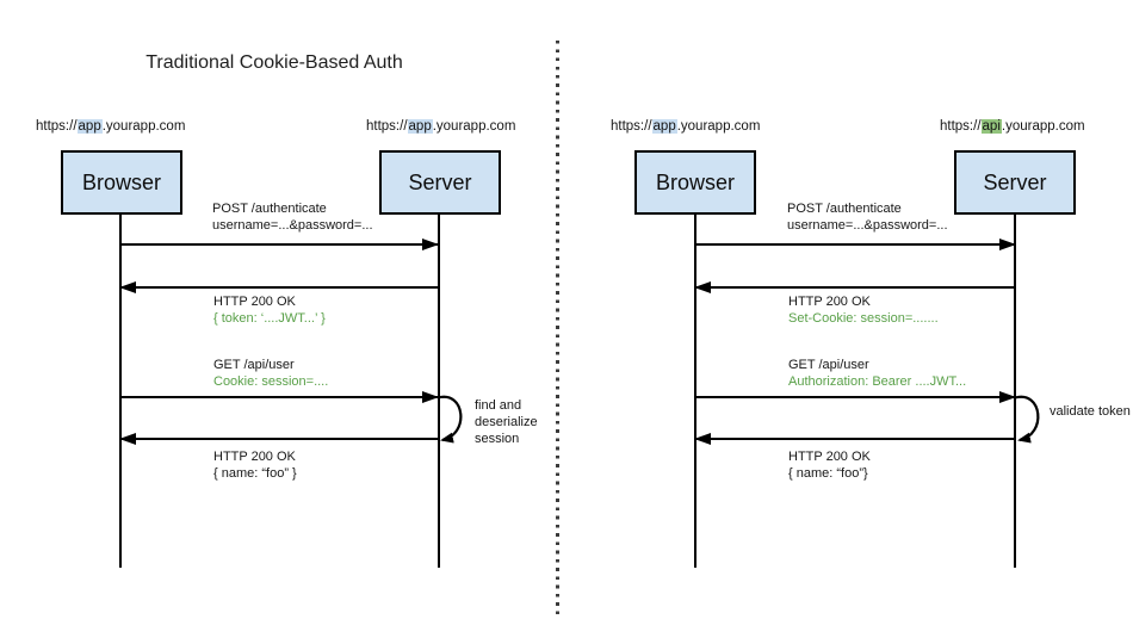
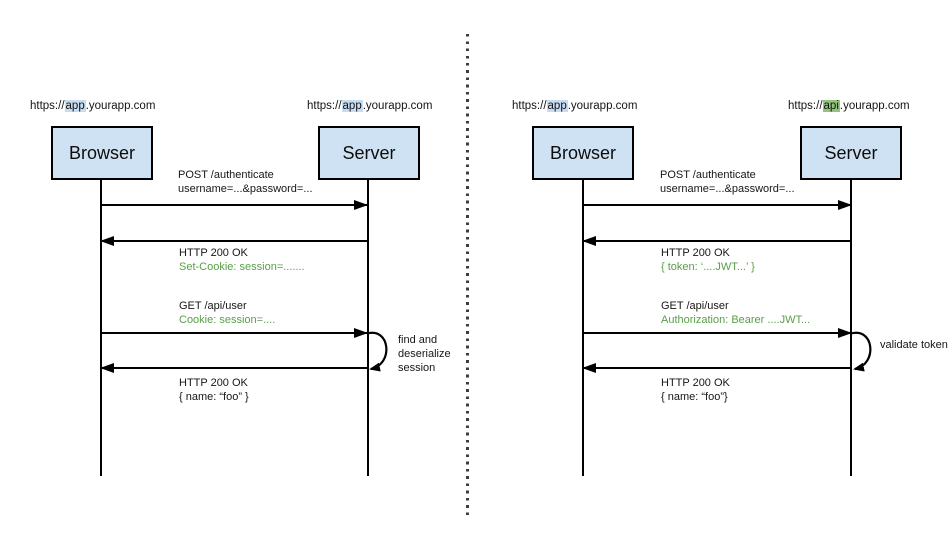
- Traditional Cookie-Based Auth
  https://app.yourapp.com
  https://app.yourapp.com
  Browser
  Server
  POST /authenticate
  username=...&password=...
  HTTP 200 OK
- { token: ‘....JWT...’ }
+ Set-Cookie: session=.......
  GET /api/user
  Cookie: session=....
  find and deserialize session
  HTTP 200 OK
  { name: “foo” }
  https://app.yourapp.com
  https://api.yourapp.com
  Browser
  Server
  POST /authenticate
  username=...&password=...
  HTTP 200 OK
- Set-Cookie: session=.......
+ { token: ‘....JWT...’ }
  GET /api/user
  Authorization: Bearer ....JWT...
  validate token
  HTTP 200 OK
  { name: “foo”}
